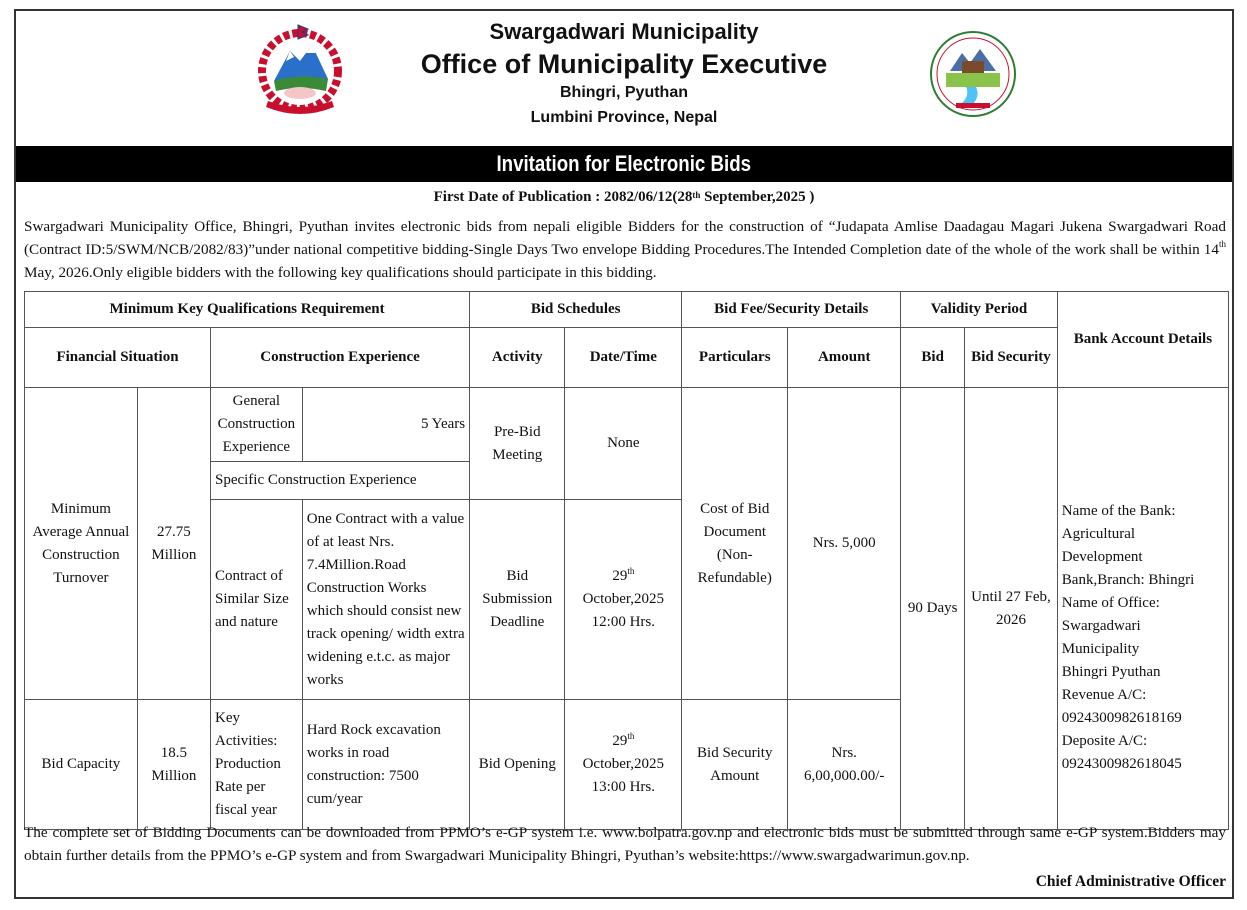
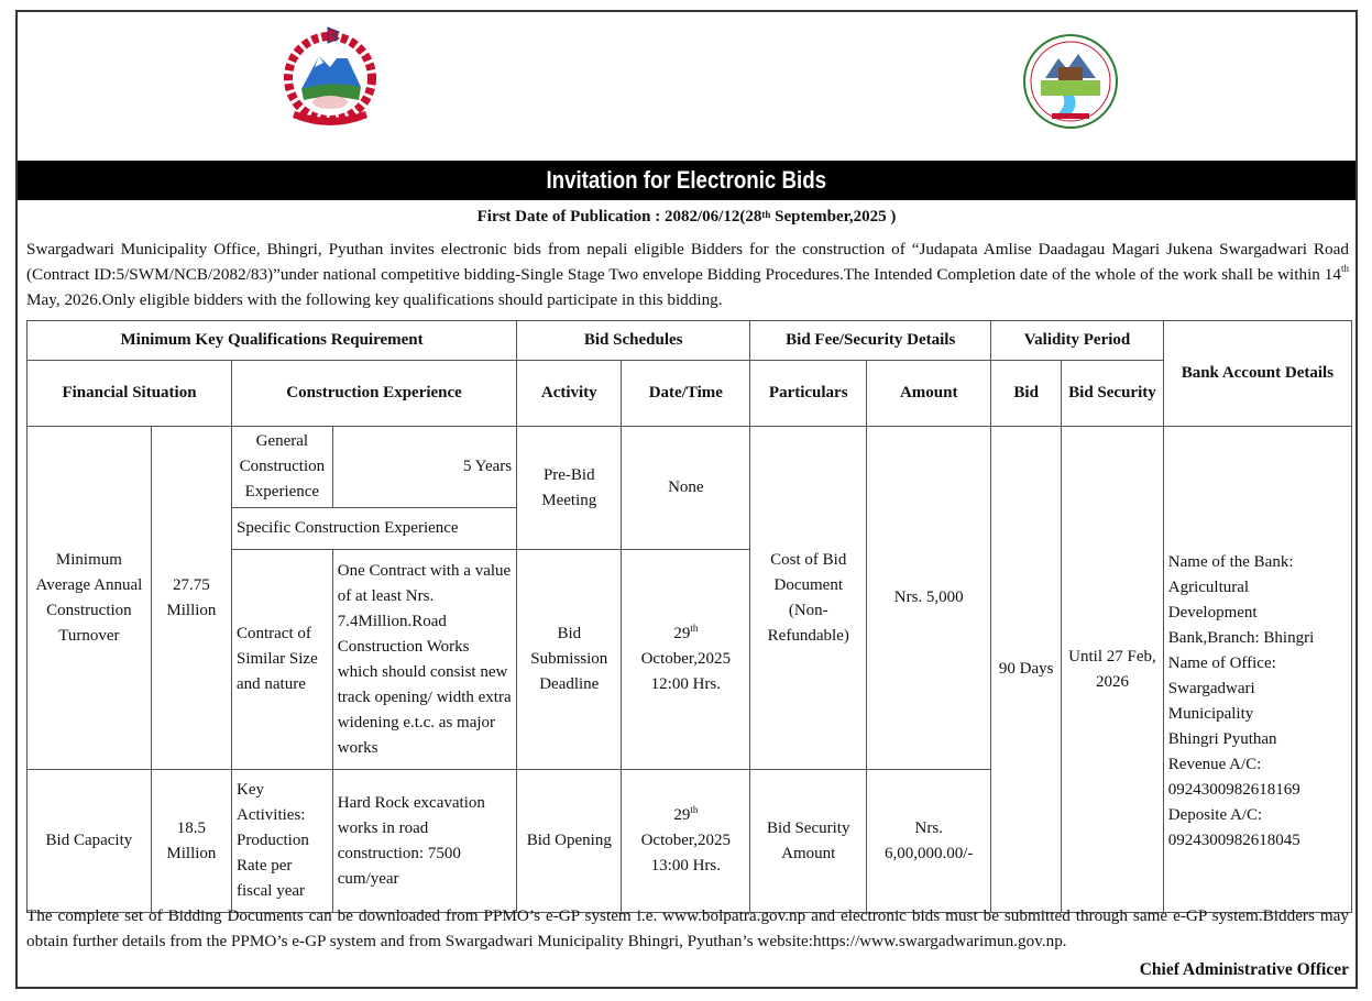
- Swargadwari Municipality
- Office of Municipality Executive
- Bhingri, Pyuthan
- Lumbini Province, Nepal
  Invitation for Electronic Bids
  First Date of Publication : 2082/06/12(28th September,2025 )
- Swargadwari Municipality Office, Bhingri, Pyuthan invites electronic bids from nepali eligible Bidders for the construction of “Judapata Amlise Daadagau Magari Jukena Swargadwari Road (Contract ID:5/SWM/NCB/2082/83)”under national competitive bidding-Single Days Two envelope Bidding Procedures.The Intended Completion date of the whole of the work shall be within 14th May, 2026.Only eligible bidders with the following key qualifications should participate in this bidding.
+ Swargadwari Municipality Office, Bhingri, Pyuthan invites electronic bids from nepali eligible Bidders for the construction of “Judapata Amlise Daadagau Magari Jukena Swargadwari Road (Contract ID:5/SWM/NCB/2082/83)”under national competitive bidding-Single Stage Two envelope Bidding Procedures.The Intended Completion date of the whole of the work shall be within 14th May, 2026.Only eligible bidders with the following key qualifications should participate in this bidding.
  Minimum Key Qualifications Requirement	Bid Schedules	Bid Fee/Security Details	Validity Period	Bank Account Details
  Financial Situation	Construction Experience	Activity	Date/Time	Particulars	Amount	Bid	Bid Security
  Minimum Average Annual Construction Turnover	27.75 Million	General Construction Experience	5 Years	Pre-Bid Meeting	None	Cost of Bid Document (Non-Refundable)	Nrs. 5,000	90 Days	Until 27 Feb, 2026	Name of the Bank: Agricultural Development Bank,Branch: Bhingri Name of Office: Swargadwari Municipality Bhingri Pyuthan Revenue A/C: 0924300982618169 Deposite A/C: 0924300982618045
  Specific Construction Experience
  Contract of Similar Size and nature	One Contract with a value of at least Nrs. 7.4Million.Road Construction Works which should consist new track opening/ width extra widening e.t.c. as major works	Bid Submission Deadline	29th October,2025 12:00 Hrs.
  Bid Capacity	18.5 Million	Key Activities: Production Rate per fiscal year	Hard Rock excavation works in road construction: 7500 cum/year	Bid Opening	29th October,2025 13:00 Hrs.	Bid Security Amount	Nrs. 6,00,000.00/-
  The complete set of Bidding Documents can be downloaded from PPMO’s e-GP system i.e. www.bolpatra.gov.np and electronic bids must be submitted through same e-GP system.Bidders may obtain further details from the PPMO’s e-GP system and from Swargadwari Municipality Bhingri, Pyuthan’s website:https://www.swargadwarimun.gov.np.
  Chief Administrative Officer
